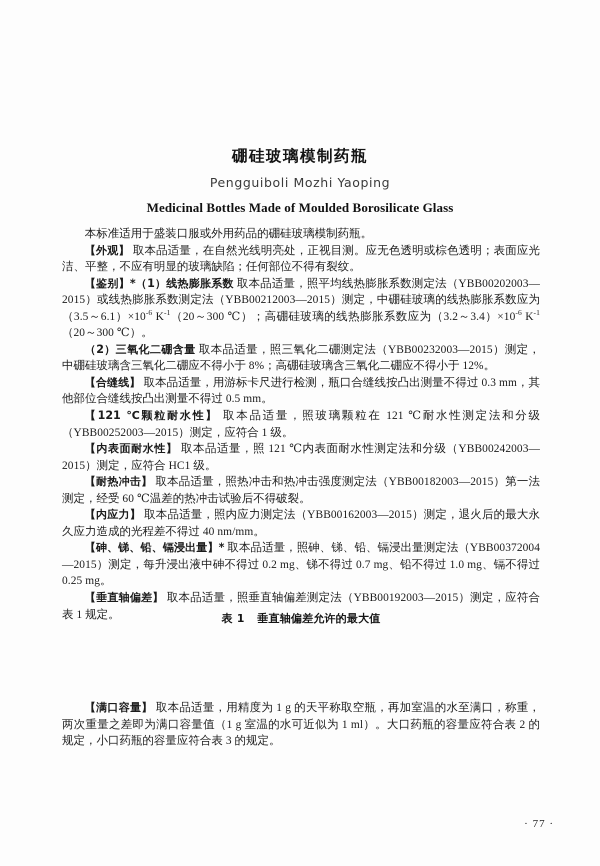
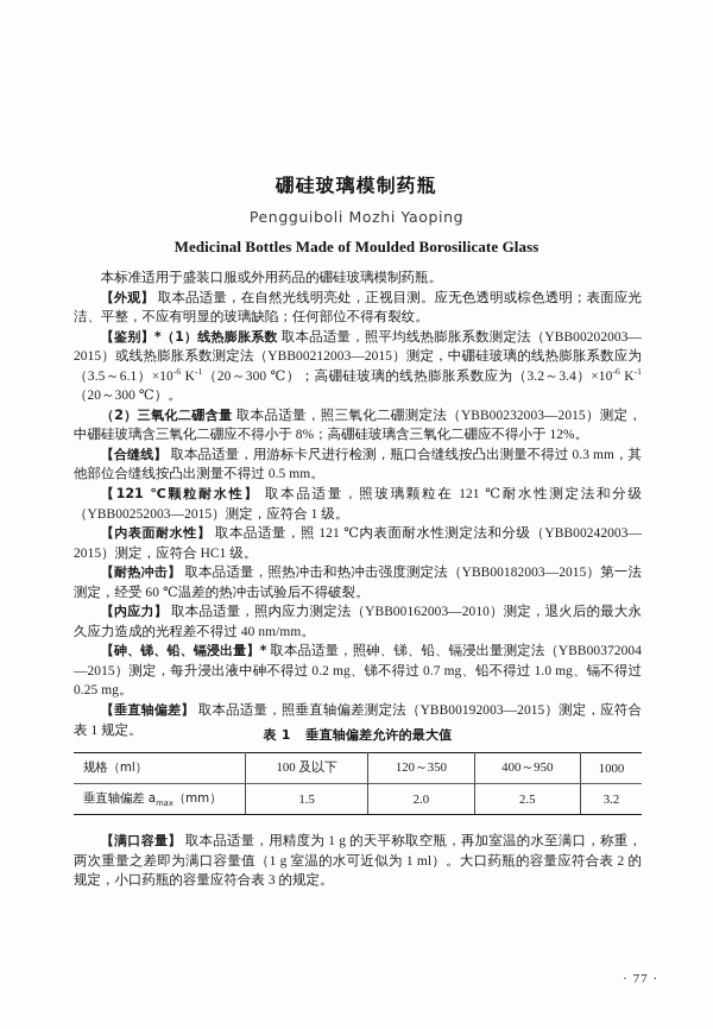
  硼硅玻璃模制药瓶
  Pengguiboli Mozhi Yaoping
  Medicinal Bottles Made of Moulded Borosilicate Glass
  本标准适用于盛装口服或外用药品的硼硅玻璃模制药瓶。
  【外观】 取本品适量，在自然光线明亮处，正视目测。应无色透明或棕色透明；表面应光洁、平整，不应有明显的玻璃缺陷；任何部位不得有裂纹。
  【鉴别】*（1）线热膨胀系数 取本品适量，照平均线热膨胀系数测定法（YBB00202003—2015）或线热膨胀系数测定法（YBB00212003—2015）测定，中硼硅玻璃的线热膨胀系数应为（3.5～6.1）×10-6 K-1（20～300 ℃）；高硼硅玻璃的线热膨胀系数应为（3.2～3.4）×10-6 K-1（20～300 ℃）。
  （2）三氧化二硼含量 取本品适量，照三氧化二硼测定法（YBB00232003—2015）测定，中硼硅玻璃含三氧化二硼应不得小于 8%；高硼硅玻璃含三氧化二硼应不得小于 12%。
  【合缝线】 取本品适量，用游标卡尺进行检测，瓶口合缝线按凸出测量不得过 0.3 mm，其他部位合缝线按凸出测量不得过 0.5 mm。
  【121 ℃颗粒耐水性】 取本品适量，照玻璃颗粒在 121 ℃耐水性测定法和分级（YBB00252003—2015）测定，应符合 1 级。
  【内表面耐水性】 取本品适量，照 121 ℃内表面耐水性测定法和分级（YBB00242003—2015）测定，应符合 HC1 级。
  【耐热冲击】 取本品适量，照热冲击和热冲击强度测定法（YBB00182003—2015）第一法测定，经受 60 ℃温差的热冲击试验后不得破裂。
- 【内应力】 取本品适量，照内应力测定法（YBB00162003—2015）测定，退火后的最大永久应力造成的光程差不得过 40 nm/mm。
+ 【内应力】 取本品适量，照内应力测定法（YBB00162003—2010）测定，退火后的最大永久应力造成的光程差不得过 40 nm/mm。
  【砷、锑、铅、镉浸出量】* 取本品适量，照砷、锑、铅、镉浸出量测定法（YBB00372004—2015）测定，每升浸出液中砷不得过 0.2 mg、锑不得过 0.7 mg、铅不得过 1.0 mg、镉不得过 0.25 mg。
  【垂直轴偏差】 取本品适量，照垂直轴偏差测定法（YBB00192003—2015）测定，应符合表 1 规定。
  表 1 垂直轴偏差允许的最大值
+ 规格（ml）	100 及以下	120～350	400～950	1000
+ 垂直轴偏差 amax（mm）	1.5	2.0	2.5	3.2
  【满口容量】 取本品适量，用精度为 1 g 的天平称取空瓶，再加室温的水至满口，称重，两次重量之差即为满口容量值（1 g 室温的水可近似为 1 ml）。大口药瓶的容量应符合表 2 的规定，小口药瓶的容量应符合表 3 的规定。
  · 77 ·
